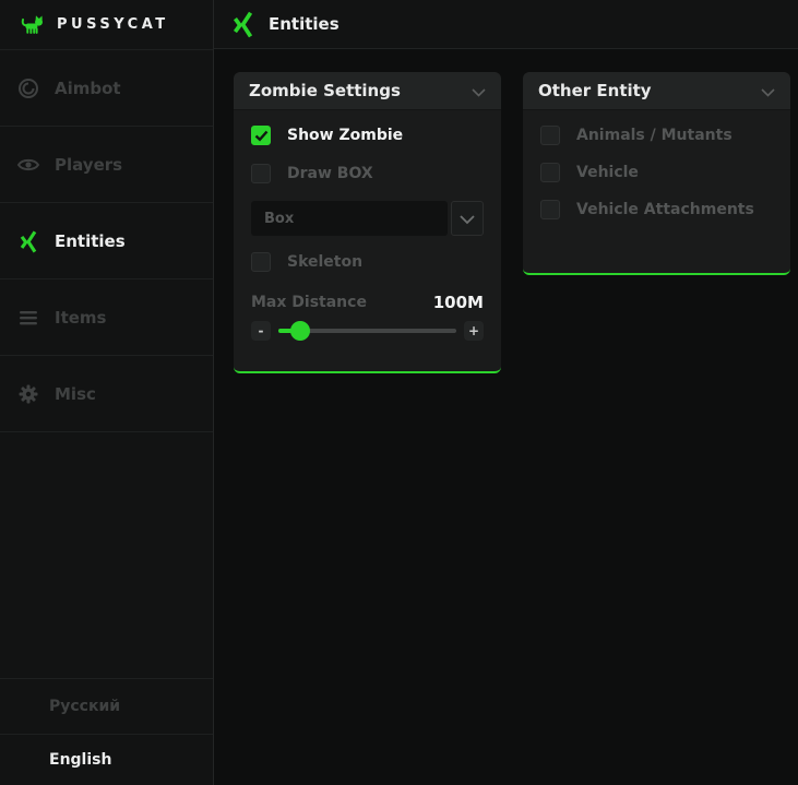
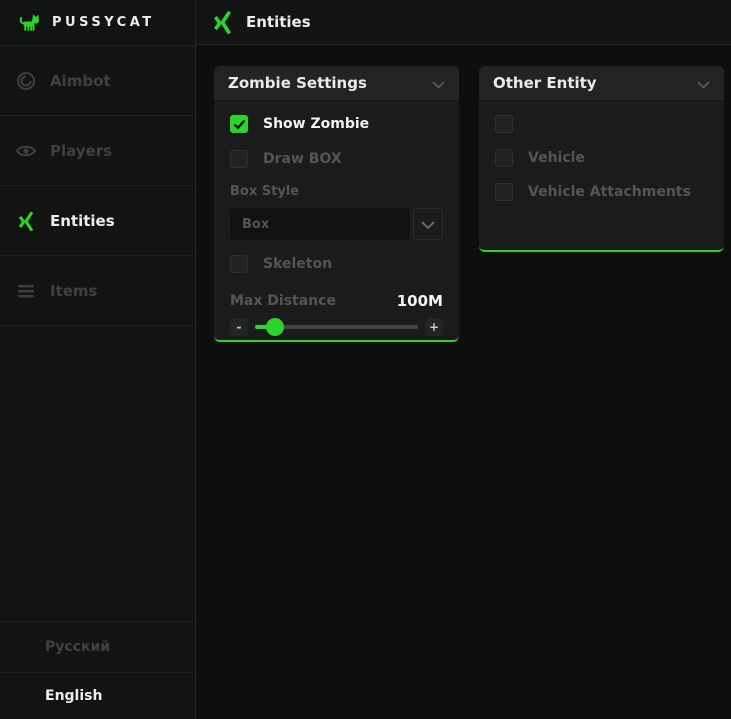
  PUSSYCAT
  Aimbot
  Players
  Entities
  Items
- Misc
  Русский
  English
  Entities
  Zombie Settings
  Show Zombie
  Draw BOX
+ Box Style
  Box
  Skeleton
  Max Distance
  100M
  -
  +
  Other Entity
- Animals / Mutants
  Vehicle
  Vehicle Attachments
